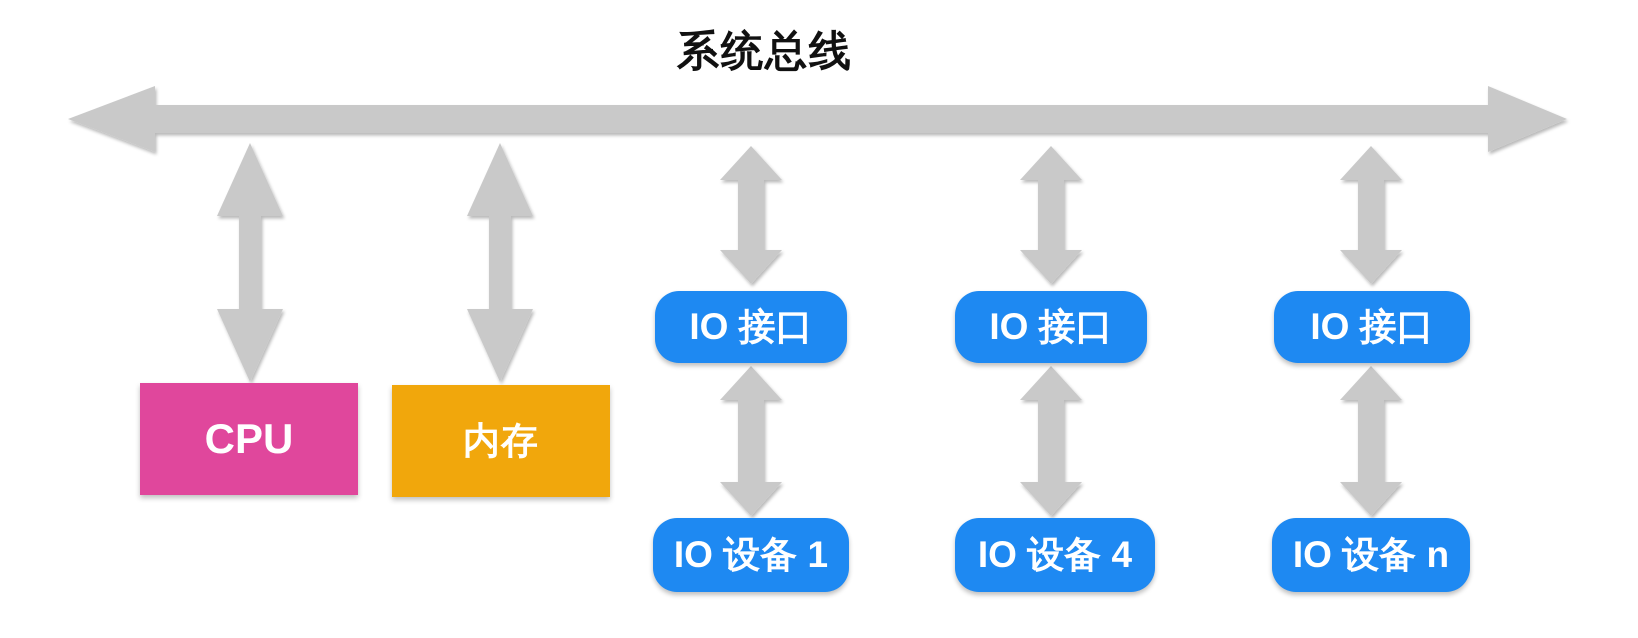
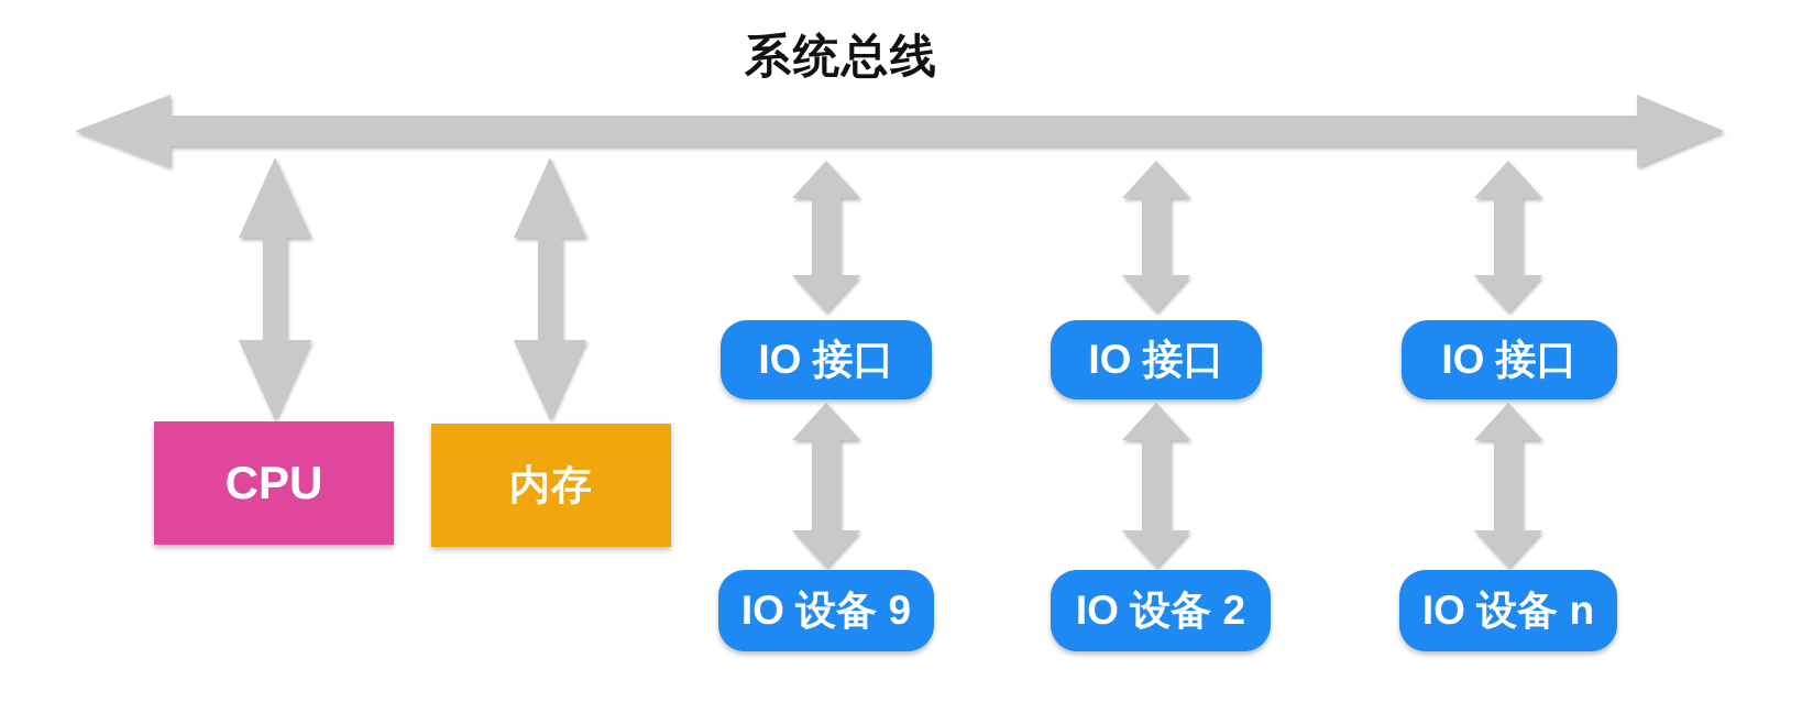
  系统总线
  CPU
  内存
  IO 接口
  IO 接口
  IO 接口
- IO 设备 1
+ IO 设备 9
- IO 设备 4
+ IO 设备 2
  IO 设备 n
